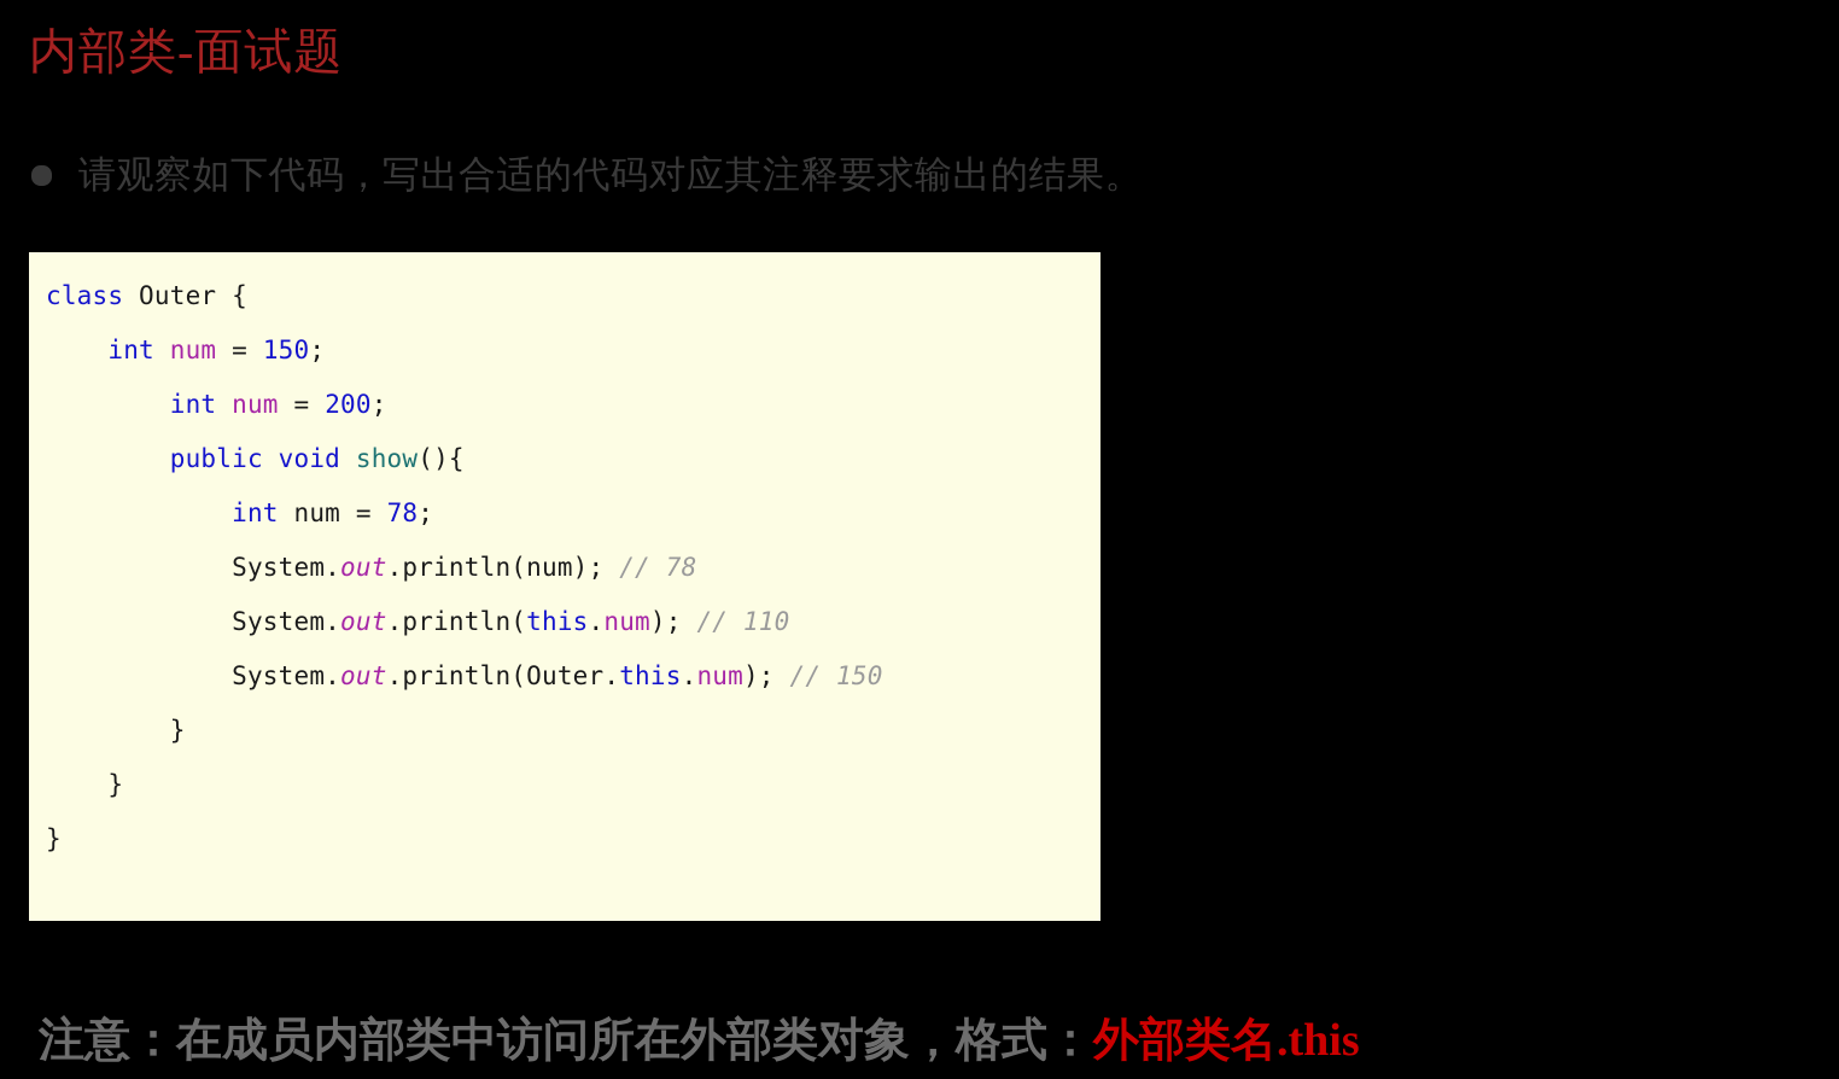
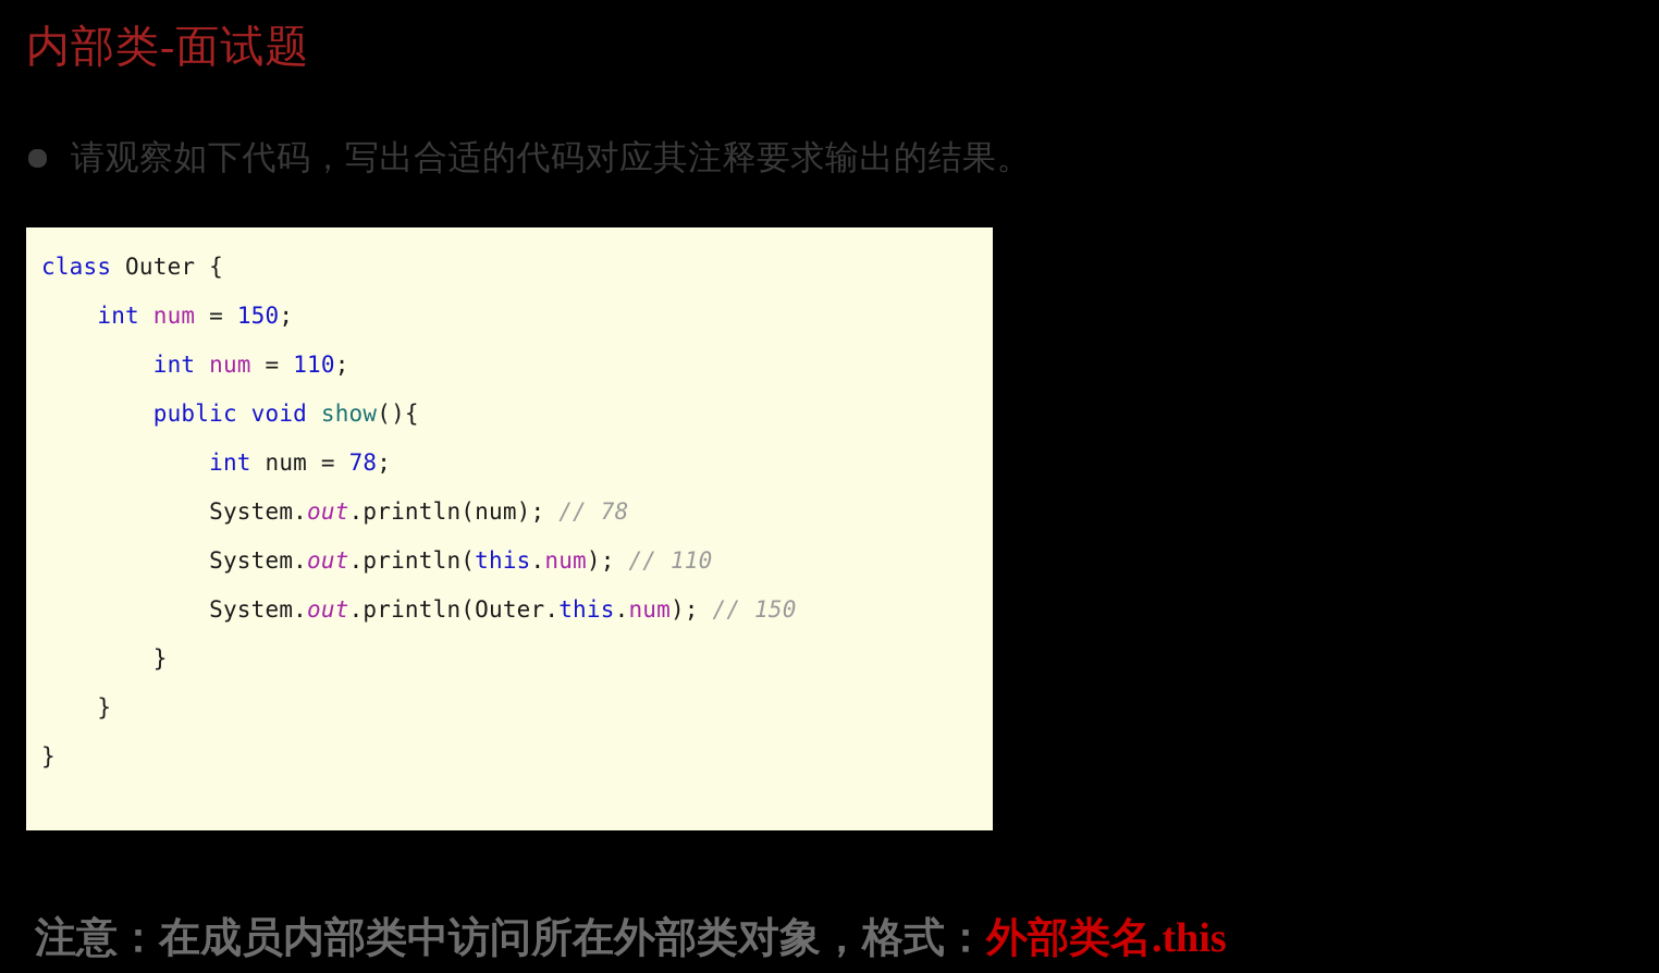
  内部类-面试题
  请观察如下代码，写出合适的代码对应其注释要求输出的结果。
  class Outer {
  int num = 150;
- int num = 200;
+ int num = 110;
  public void show(){
  int num = 78;
  System.out.println(num); // 78
  System.out.println(this.num); // 110
  System.out.println(Outer.this.num); // 150
  }
  }
  }
  注意：在成员内部类中访问所在外部类对象，格式：外部类名.this
